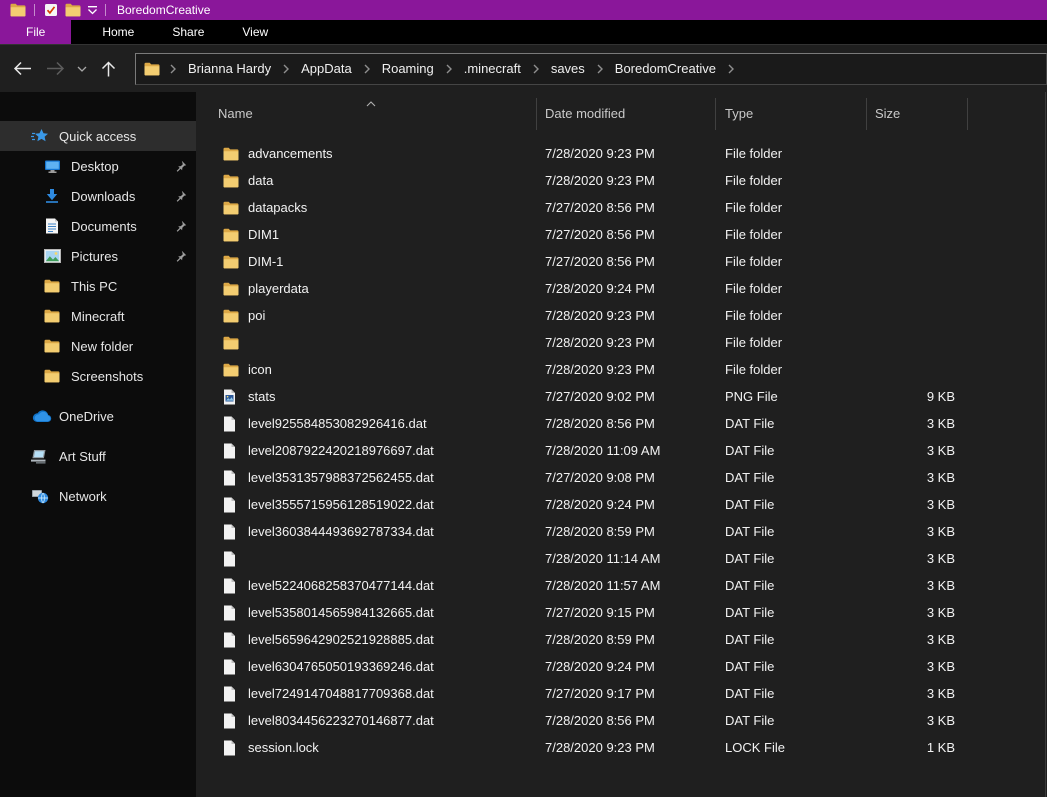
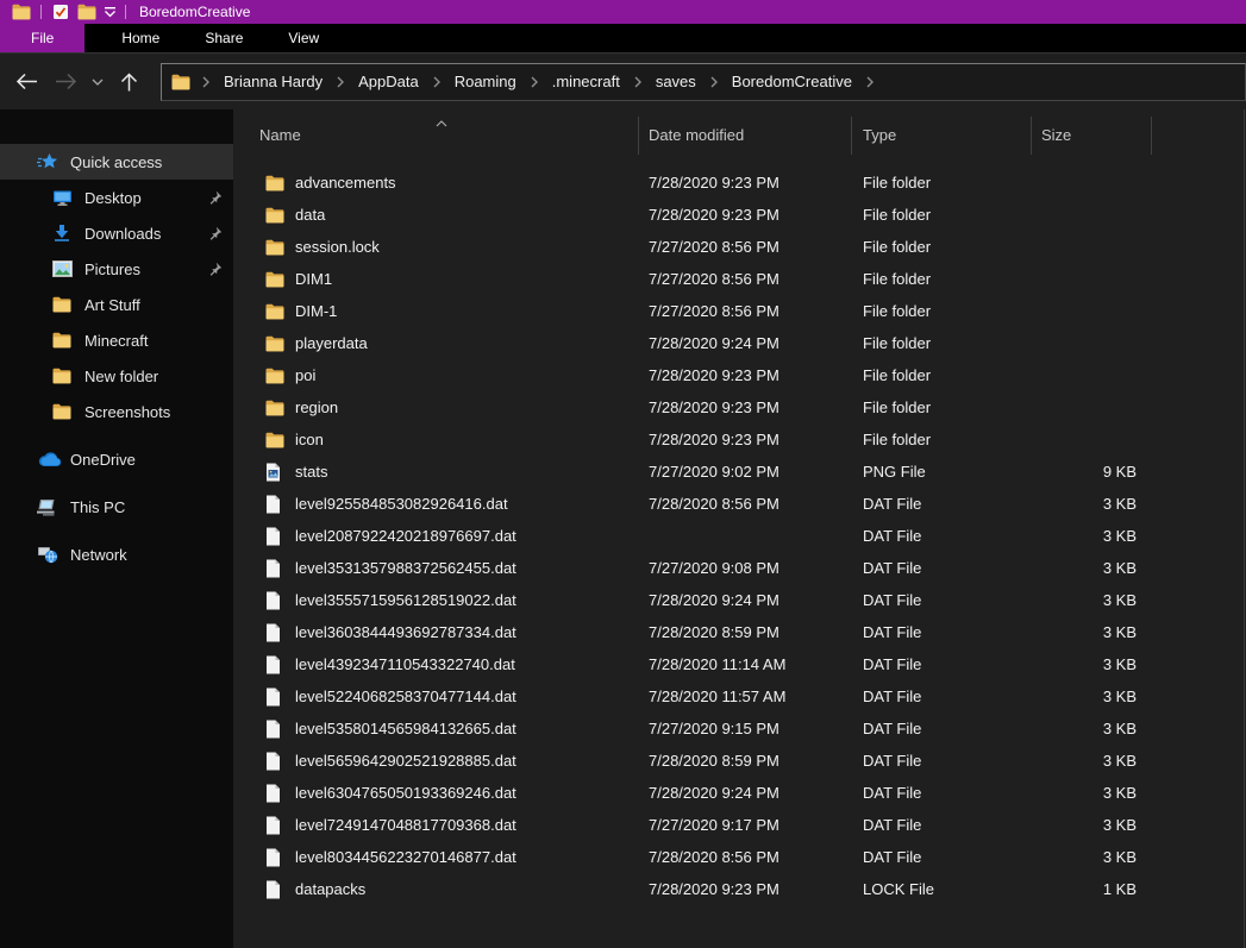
  BoredomCreative
  File
  Home
  Share
  View
  Brianna Hardy
  AppData
  Roaming
  .minecraft
  saves
  BoredomCreative
  Quick access
  Desktop
  Downloads
- Documents
  Pictures
- This PC
+ Art Stuff
  Minecraft
  New folder
  Screenshots
  OneDrive
- Art Stuff
+ This PC
  Network
  Name
  Date modified
  Type
  Size
  advancements
  7/28/2020 9:23 PM
  File folder
  data
  7/28/2020 9:23 PM
  File folder
- datapacks
+ session.lock
  7/27/2020 8:56 PM
  File folder
  DIM1
  7/27/2020 8:56 PM
  File folder
  DIM-1
  7/27/2020 8:56 PM
  File folder
  playerdata
  7/28/2020 9:24 PM
  File folder
  poi
  7/28/2020 9:23 PM
  File folder
+ region
  7/28/2020 9:23 PM
  File folder
  icon
  7/28/2020 9:23 PM
  File folder
  stats
  7/27/2020 9:02 PM
  PNG File
  9 KB
  level925584853082926416.dat
  7/28/2020 8:56 PM
  DAT File
  3 KB
  level2087922420218976697.dat
- 7/28/2020 11:09 AM
  DAT File
  3 KB
  level3531357988372562455.dat
  7/27/2020 9:08 PM
  DAT File
  3 KB
  level3555715956128519022.dat
  7/28/2020 9:24 PM
  DAT File
  3 KB
  level3603844493692787334.dat
  7/28/2020 8:59 PM
  DAT File
  3 KB
+ level4392347110543322740.dat
  7/28/2020 11:14 AM
  DAT File
  3 KB
  level5224068258370477144.dat
  7/28/2020 11:57 AM
  DAT File
  3 KB
  level5358014565984132665.dat
  7/27/2020 9:15 PM
  DAT File
  3 KB
  level5659642902521928885.dat
  7/28/2020 8:59 PM
  DAT File
  3 KB
  level6304765050193369246.dat
  7/28/2020 9:24 PM
  DAT File
  3 KB
  level7249147048817709368.dat
  7/27/2020 9:17 PM
  DAT File
  3 KB
  level8034456223270146877.dat
  7/28/2020 8:56 PM
  DAT File
  3 KB
- session.lock
+ datapacks
  7/28/2020 9:23 PM
  LOCK File
  1 KB
